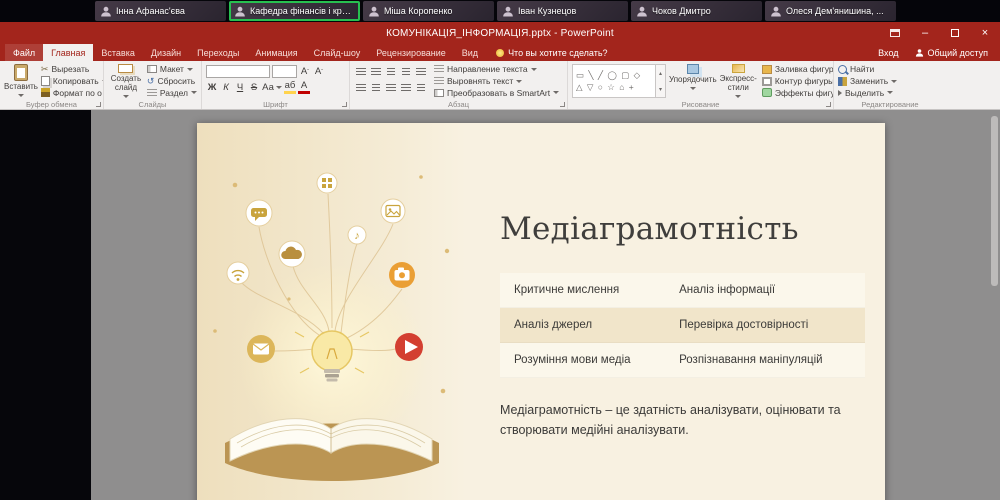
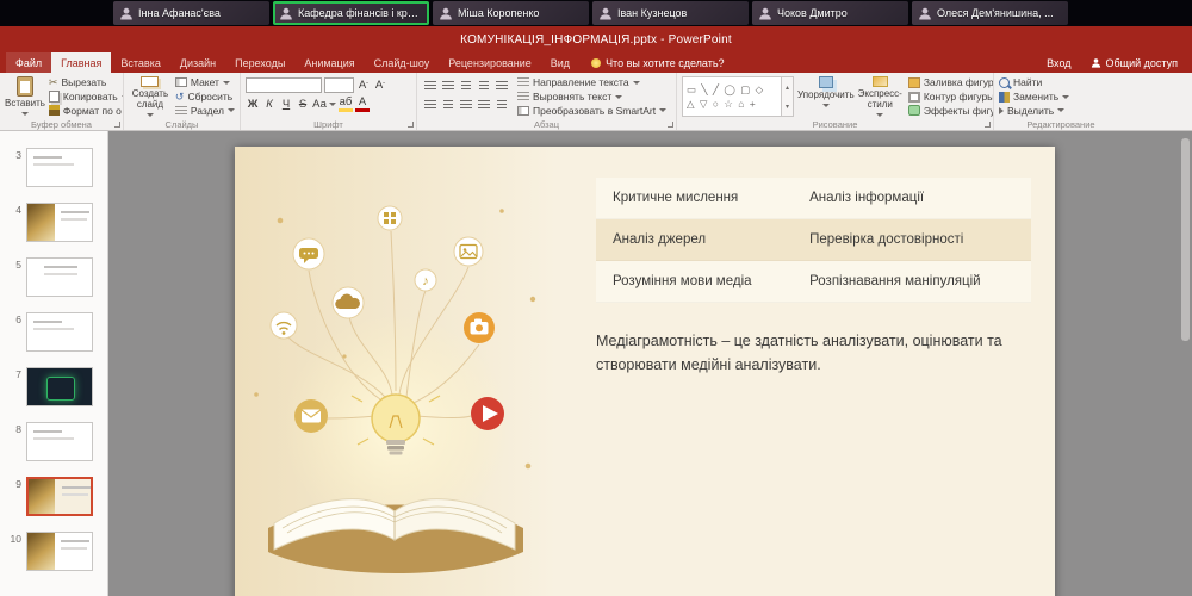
  Інна Афанас'єва
  Кафедра фінансів і креди
  Міша Коропенко
  Іван Кузнецов
  Чоков Дмитро
  Олеся Дем'янишина, ...
  КОМУНІКАЦІЯ_ІНФОРМАЦІЯ.pptx - PowerPoint
- –
- ×
  Файл
  Главная
  Вставка
  Дизайн
  Переходы
  Анимация
  Слайд-шоу
  Рецензирование
  Вид
  Что вы хотите сделать?
  Вход
  Общий доступ
  Вставить
  ✂
  Вырезать
  Копировать
  Буфер обмена
  Создать слайд
  Макет
  ↺
  Сбросить
  Раздел
  Слайды
  Ж
  К
  Ч
  S
  Аа
  аб
  А
  Шрифт
  Направление текста
  Выровнять текст
  Преобразовать в SmartArt
  Абзац
  ▭ ╲ ╱ ◯ ▢ ◇
  △ ▽ ○ ☆ ⌂ +
  Упорядочить
  Экспресс-стили
  Заливка фигур
  Контур фигуры
  Эффекты фигу
  Рисование
  Найти
  Заменить
  Выделить
  Редактирование
+ 3
+ 4
+ 5
+ 6
+ 7
+ 8
+ 9
+ 10
  ♪
- Медіаграмотність
  Критичне мислення
  Аналіз інформації
  Аналіз джерел
  Перевірка достовірності
  Розуміння мови медіа
  Розпізнавання маніпуляцій
  Медіаграмотність – це здатність аналізувати, оцінювати та створювати медійні аналізувати.
